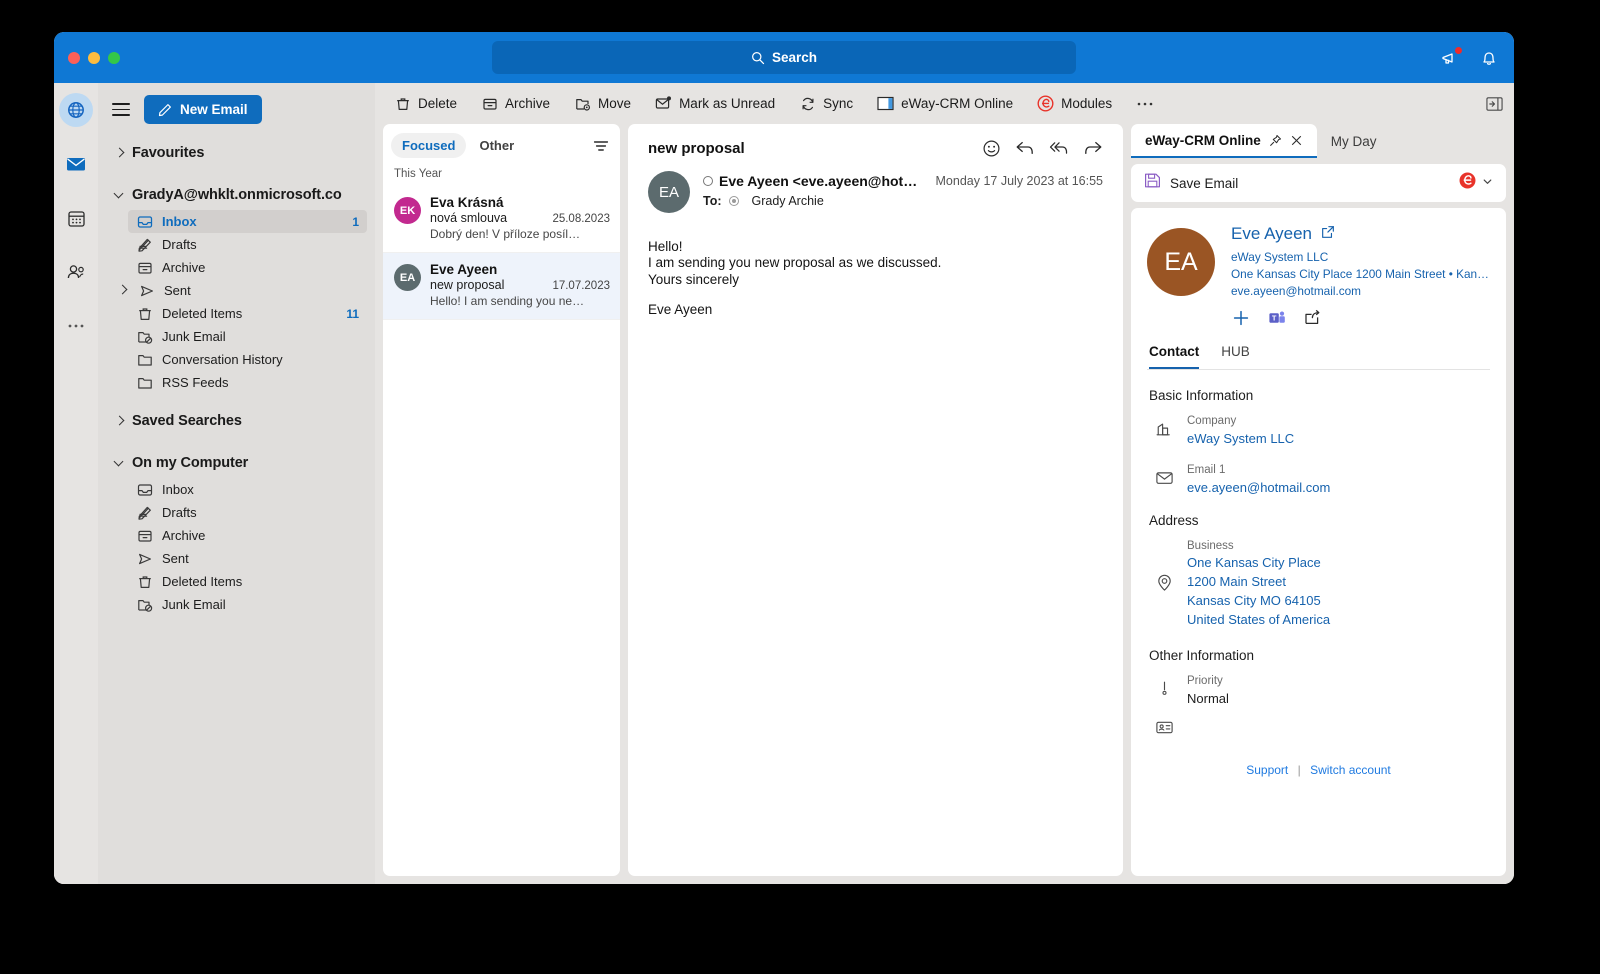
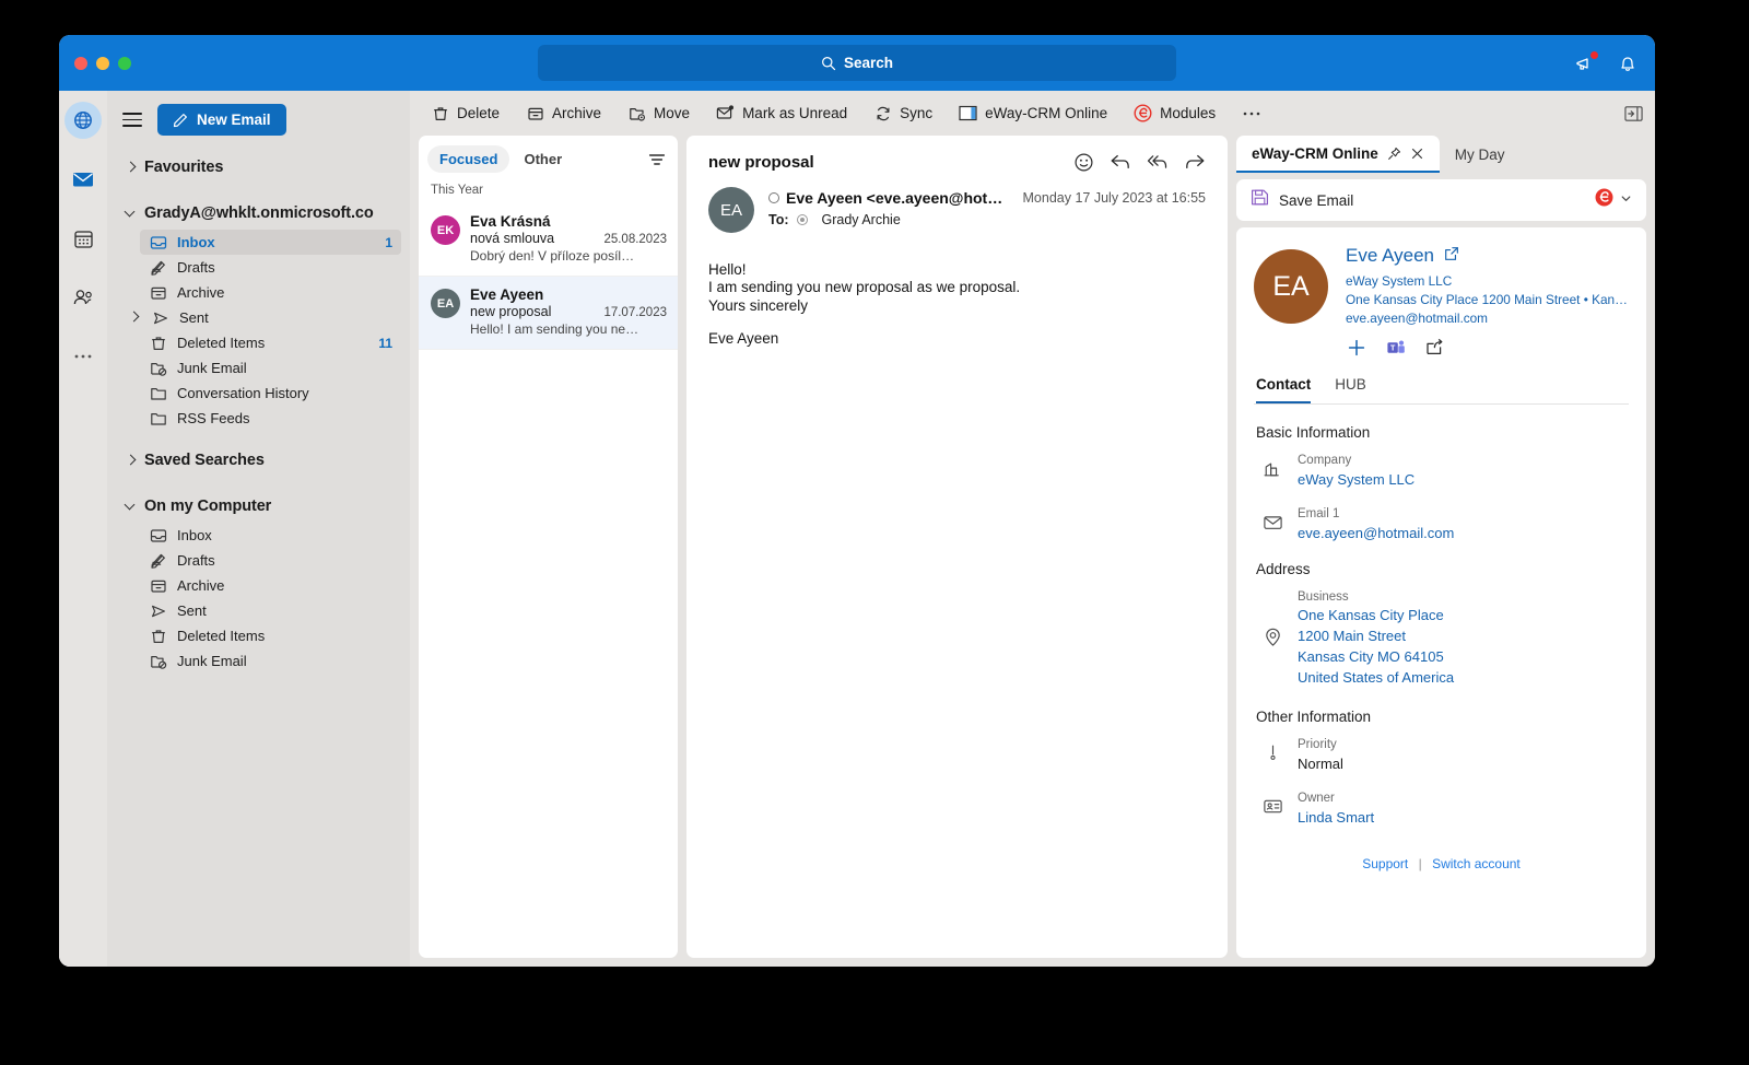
  Search
  New Email
  Favourites
  GradyA@whklt.onmicrosoft.co
  Inbox
  1
  Drafts
  Archive
  Sent
  Deleted Items
  11
  Junk Email
  Conversation History
  RSS Feeds
  Saved Searches
  On my Computer
  Inbox
  Drafts
  Archive
  Sent
  Deleted Items
  Junk Email
  Delete
  Archive
  Move
  Mark as Unread
  Sync
  eWay-CRM Online
  Modules
  Focused
  Other
  This Year
  EK
  Eva Krásná
  nová smlouva
  25.08.2023
  Dobrý den! V příloze posíl…
  EA
  Eve Ayeen
  new proposal
  17.07.2023
  Hello! I am sending you ne…
  new proposal
  EA
  Eve Ayeen <eve.ayeen@hotm
  Monday 17 July 2023 at 16:55
  To:
  Grady Archie
  Hello!
- I am sending you new proposal as we discussed.
+ I am sending you new proposal as we proposal.
  Yours sincerely
  Eve Ayeen
  eWay-CRM Online
  My Day
  Save Email
  EA
  Eve Ayeen
  eWay System LLC
  One Kansas City Place 1200 Main Street • Kansa
  eve.ayeen@hotmail.com
  T
  Contact
  HUB
  Basic Information
  Company
  eWay System LLC
  Email 1
  eve.ayeen@hotmail.com
  Address
  Business
  One Kansas City Place
  1200 Main Street
  Kansas City MO 64105
  United States of America
  Other Information
  Priority
  Normal
+ Owner
+ Linda Smart
  Support | Switch account
